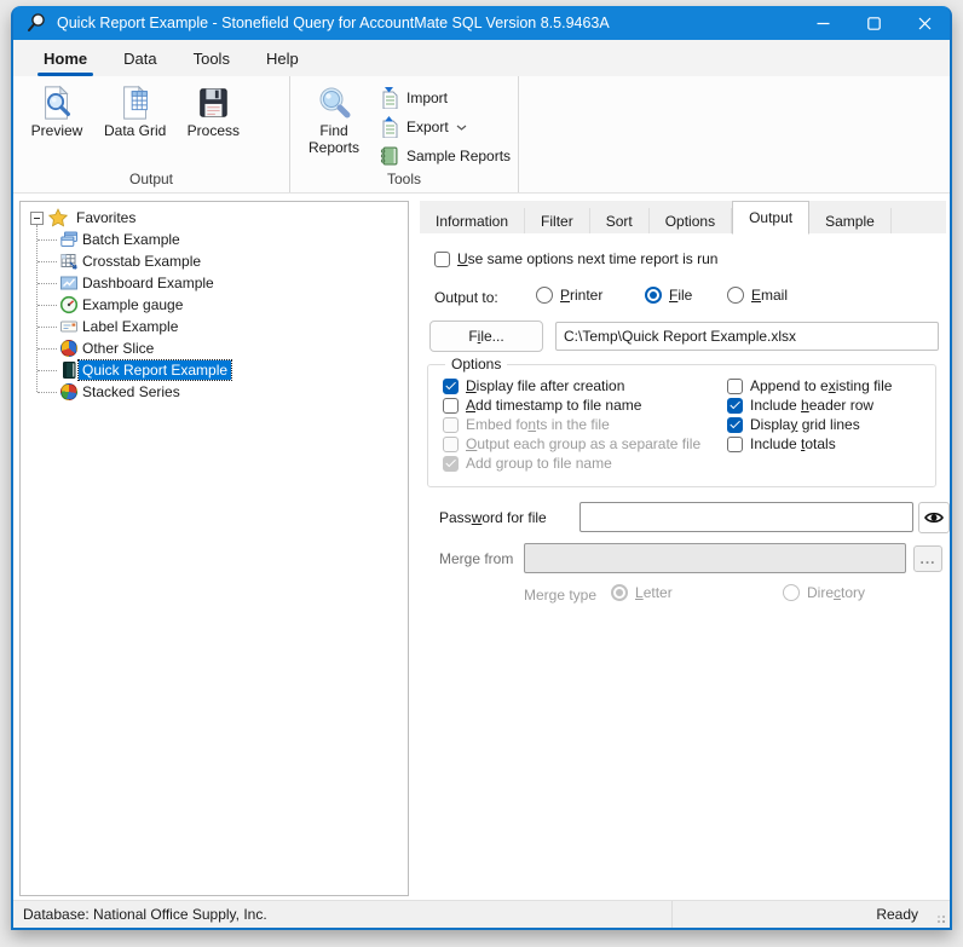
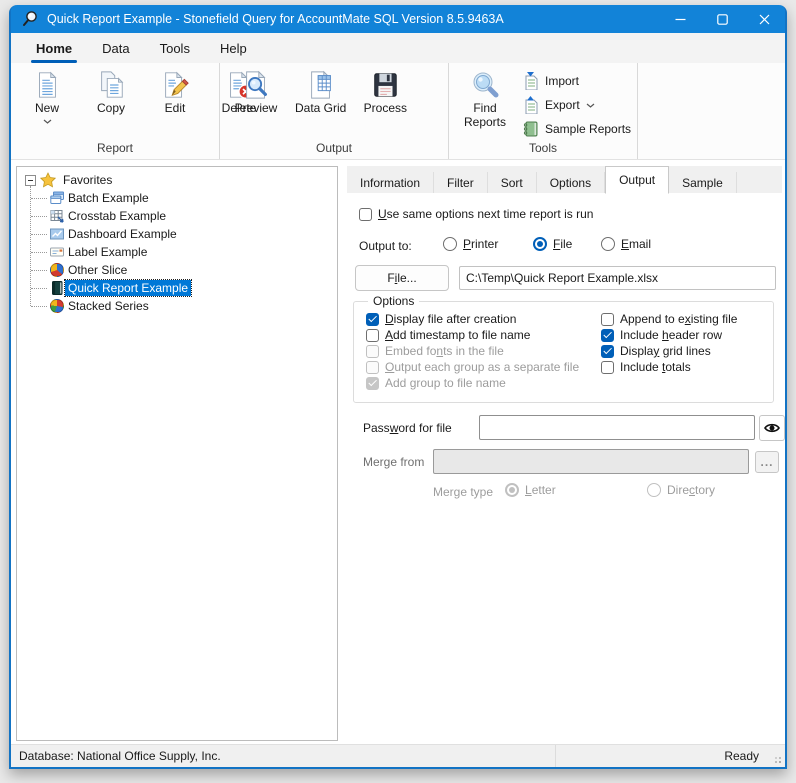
  Quick Report Example - Stonefield Query for AccountMate SQL Version 8.5.9463A
  Home
  Data
  Tools
  Help
+ New
+ Copy
+ Edit
+ Delete
+ Report
  Preview
  Data Grid
  Process
  Output
  Find Reports
  Import
  Export
  Sample Reports
  Tools
  Favorites
  Batch Example
  Crosstab Example
  Dashboard Example
- Example gauge
  Label Example
  Other Slice
  Quick Report Example
  Stacked Series
  Information
  Filter
  Sort
  Options
  Output
  Sample
  Use same options next time report is run
  Output to:
  Printer
  File
  Email
  File...
  C:\Temp\Quick Report Example.xlsx
  Options
  Display file after creation
  Add timestamp to file name
  Embed fonts in the file
  Output each group as a separate file
  Add group to file name
  Append to existing file
  Include header row
  Display grid lines
  Include totals
  Password for file
  Merge from
  ...
  Merge type
  Letter
  Directory
  Database: National Office Supply, Inc.
  Ready
